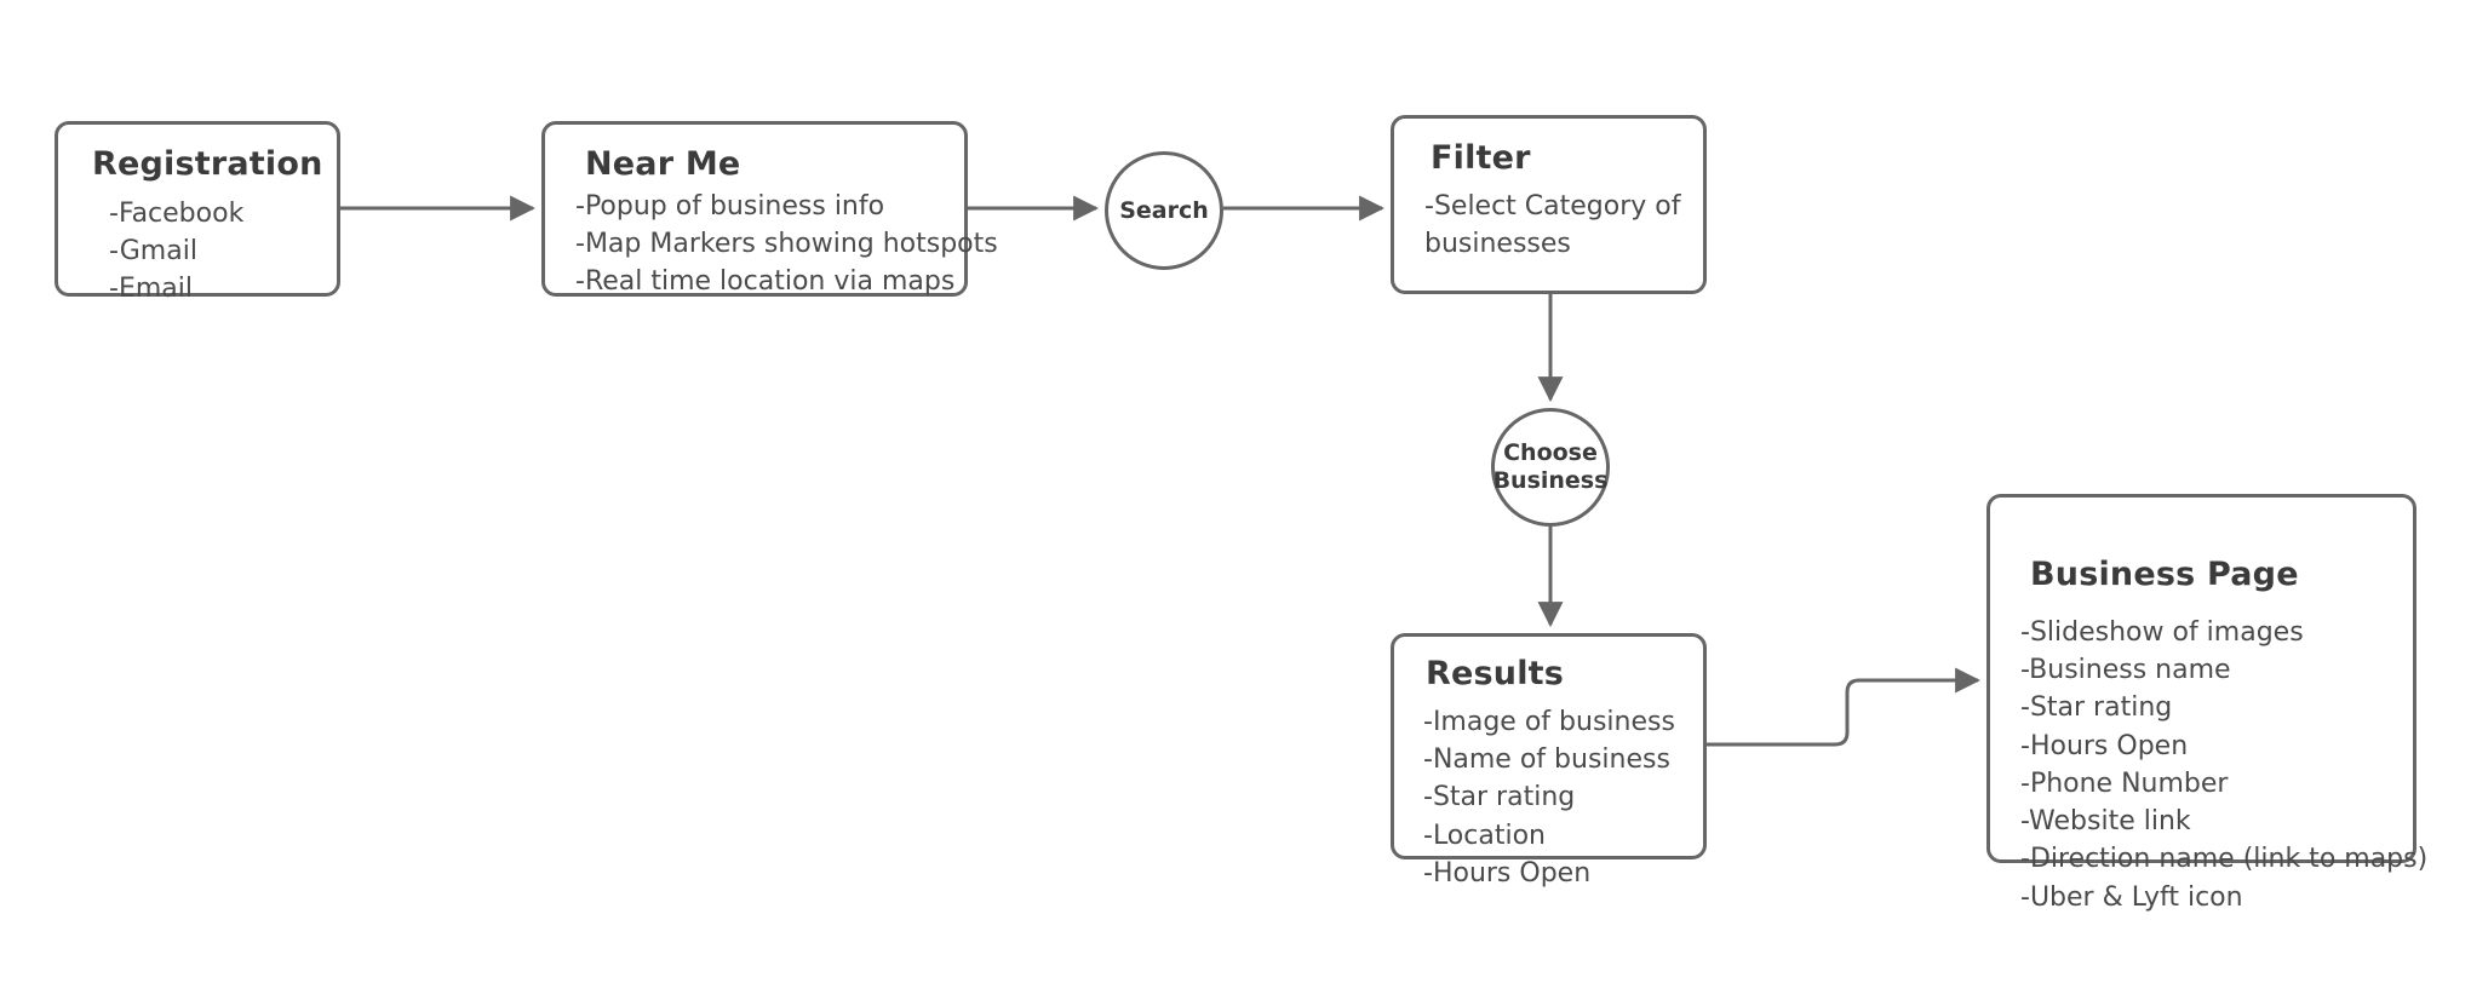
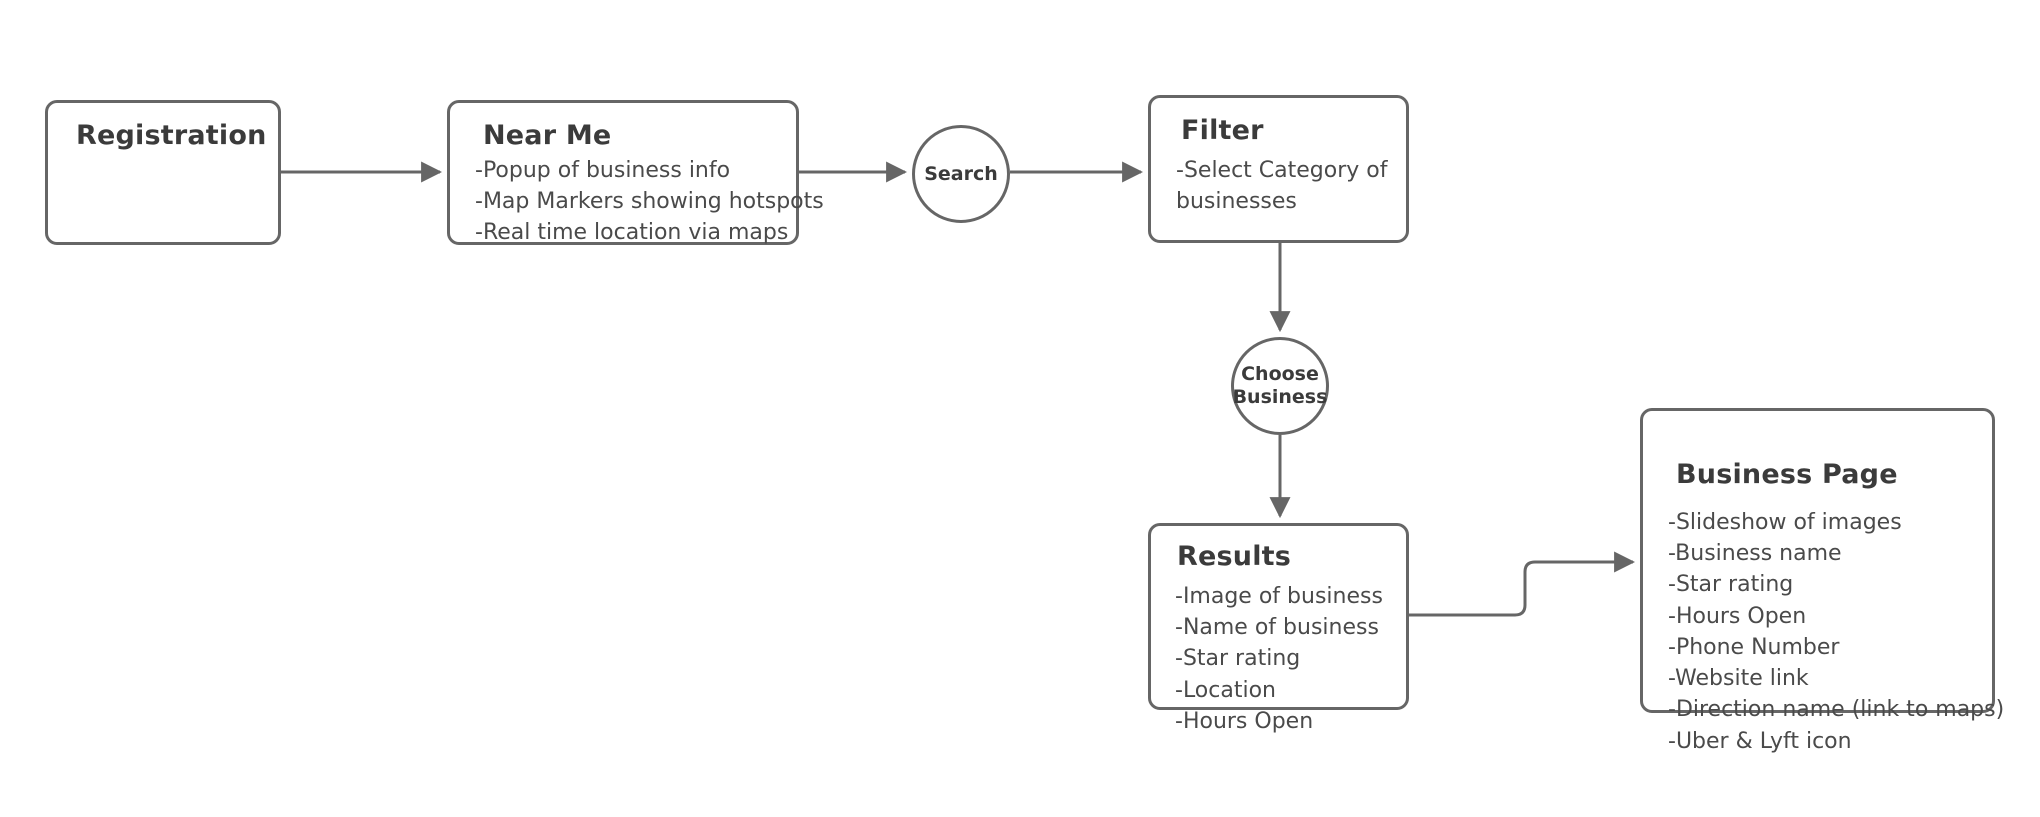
  Registration
- -Facebook
- -Gmail
- -Email
  Near Me
  -Popup of business info
  -Map Markers showing hotspots
  -Real time location via maps
  Search
  Filter
  -Select Category of businesses
  Choose
  Business
  Results
  -Image of business
  -Name of business
  -Star rating
  -Location
  -Hours Open
  Business Page
  -Slideshow of images
  -Business name
  -Star rating
  -Hours Open
  -Phone Number
  -Website link
  -Direction name (link to maps)
  -Uber & Lyft icon
